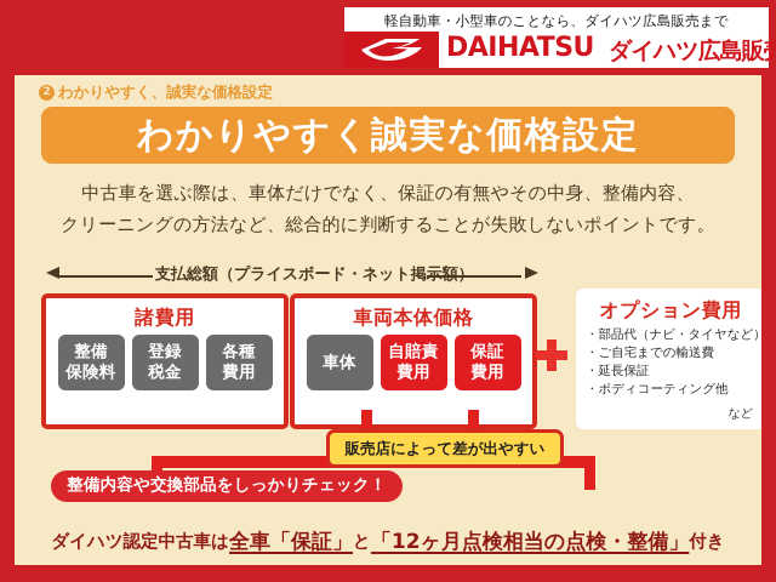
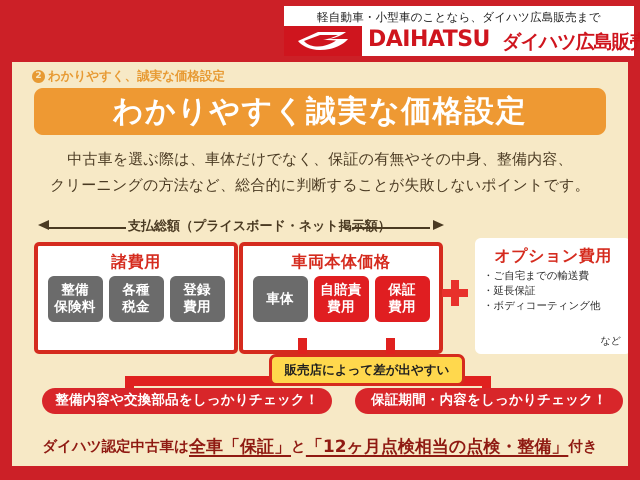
  軽自動車・小型車のことなら、ダイハツ広島販売まで
  DAIHATSU
  ダイハツ広島販売
  2
  わかりやすく、誠実な価格設定
  わかりやすく誠実な価格設定
  中古車を選ぶ際は、車体だけでなく、保証の有無やその中身、整備内容、
  クリーニングの方法など、総合的に判断することが失敗しないポイントです。
  支払総額（プライスボード・ネット掲
  諸費用
  整備
  保険料
- 登録
+ 各種
  税金
- 各種
+ 登録
  費用
  車両本体価格
  車体
  自賠責
  費用
  保証
  費用
  オプション費用
- ・部品代（ナビ・タイヤなど）
  ・ご自宅までの輸送費
  ・延長保証
  ・ボディコーティング他
  など
  販売店によって差が出やすい
  整備内容や交換部品をしっかりチェック！
+ 保証期間・内容をしっかりチェック！
  ダイハツ認定中古車は
  全車「保証」
  と
  「12ヶ月点検相当の点検・整備」
  付き
